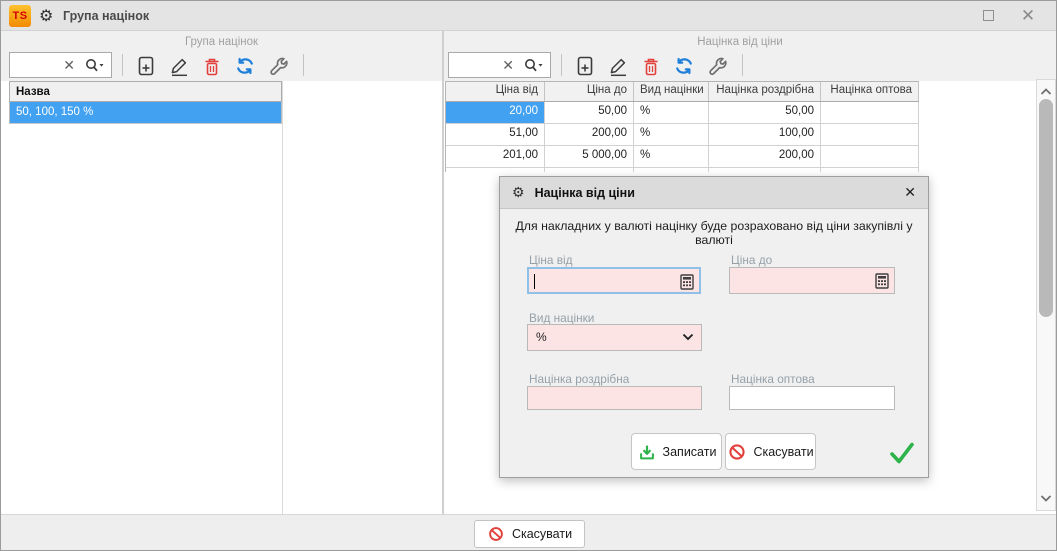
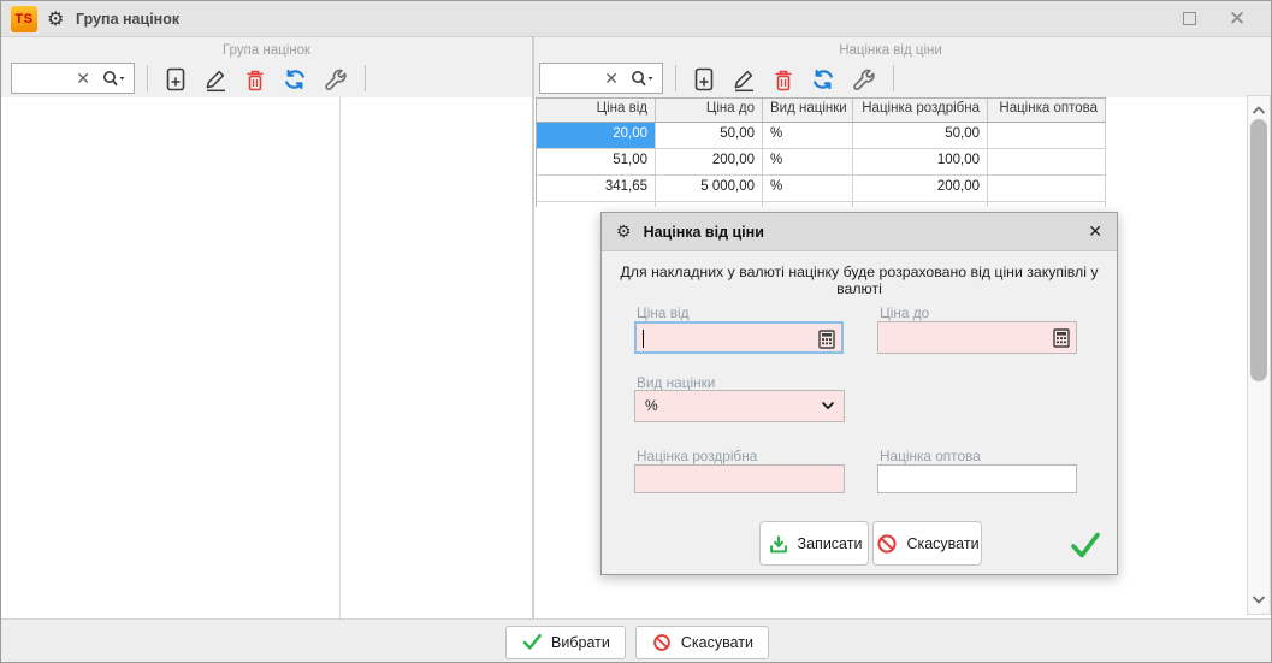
  TS
  ⚙
  Група націнок
  ✕
  Група націнок
  Націнка від ціни
  ✕
  ✕
- Назва
- 50, 100, 150 %
  Ціна від
  Ціна до
  Вид націнки
  Націнка роздрібна
  Націнка оптова
  20,00
  50,00
  %
  50,00
  51,00
  200,00
  %
  100,00
- 201,00
+ 341,65
  5 000,00
  %
  200,00
  ⚙
  Націнка від ціни
  ✕
  Для накладних у валюті націнку буде розраховано від ціни закупівлі у валюті
  Ціна від
  Ціна до
  Вид націнки
  %
  Націнка роздрібна
  Націнка оптова
  Записати
  Скасувати
+ Вибрати
  Скасувати
